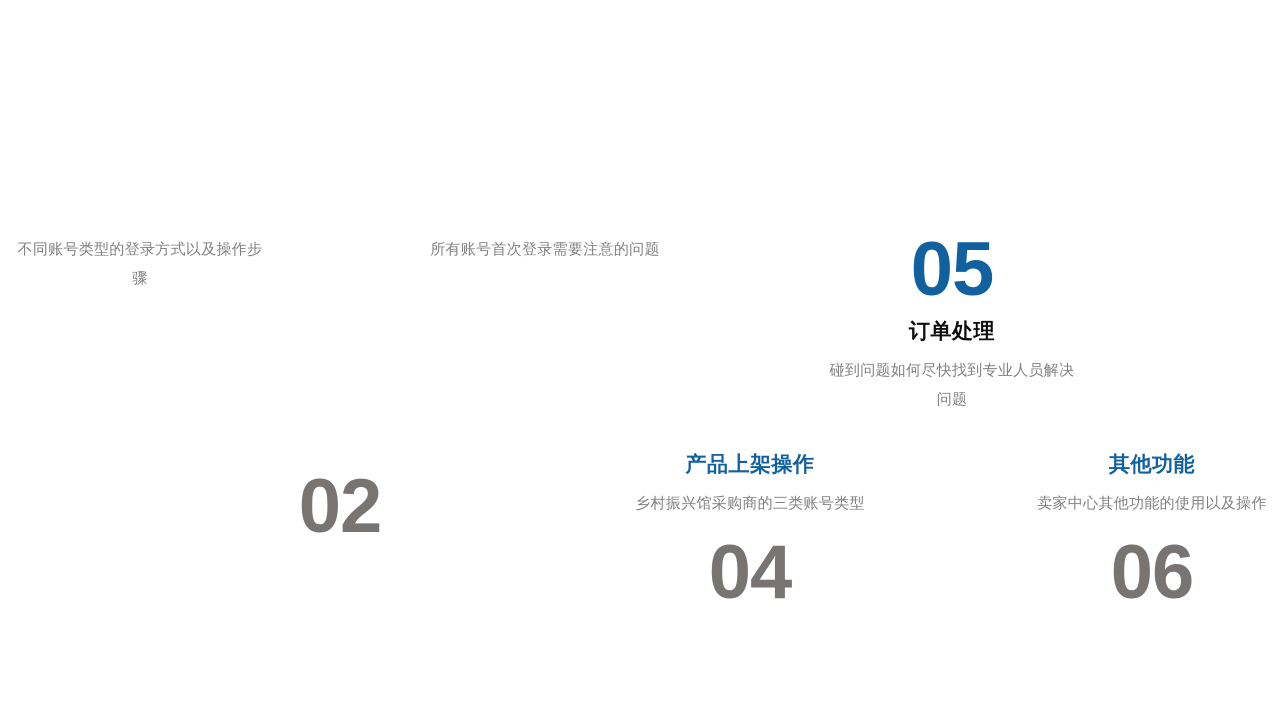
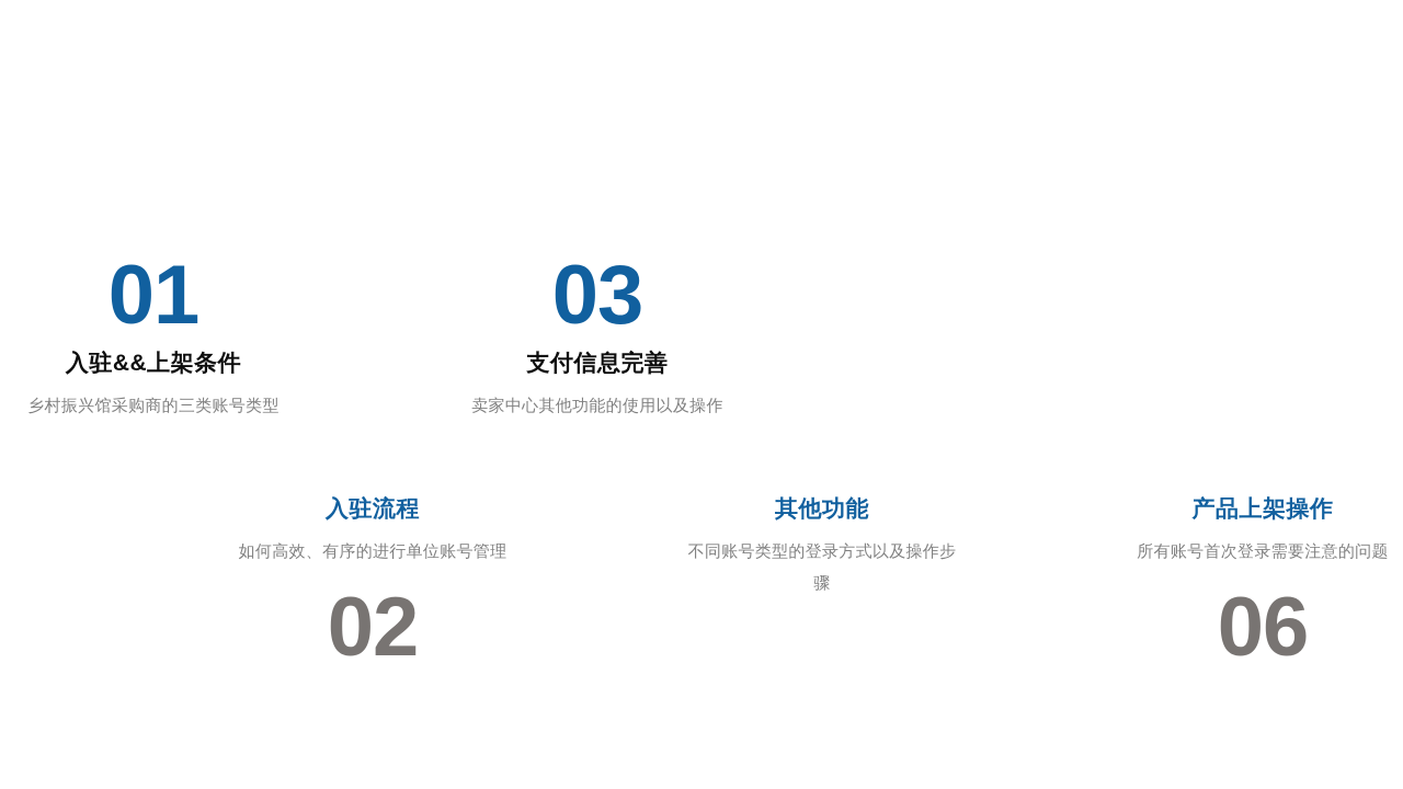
+ 01
+ 入驻&&上架条件
- 不同账号类型的登录方式以及操作步骤
+ 乡村振兴馆采购商的三类账号类型
+ 入驻流程
+ 如何高效、有序的进行单位账号管理
  02
+ 03
+ 支付信息完善
- 所有账号首次登录需要注意的问题
+ 卖家中心其他功能的使用以及操作
- 产品上架操作
+ 其他功能
- 乡村振兴馆采购商的三类账号类型
+ 不同账号类型的登录方式以及操作步骤
- 04
- 05
- 订单处理
- 碰到问题如何尽快找到专业人员解决问题
- 其他功能
+ 产品上架操作
- 卖家中心其他功能的使用以及操作
+ 所有账号首次登录需要注意的问题
  06
